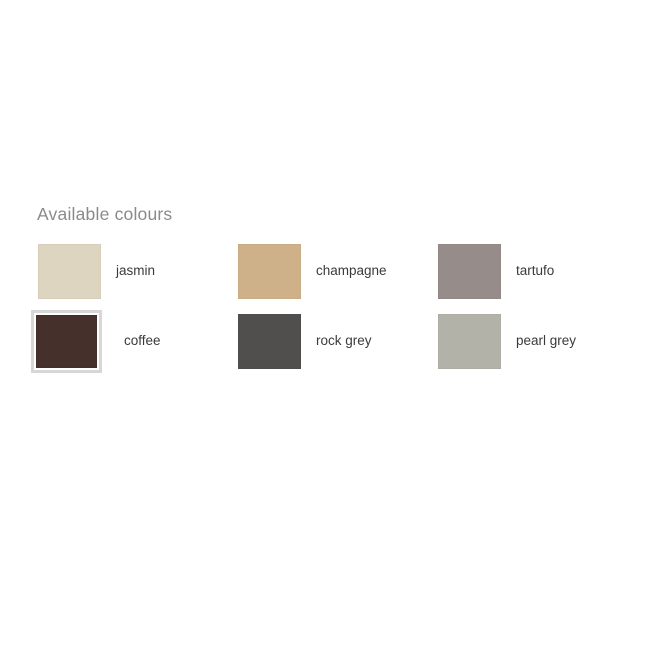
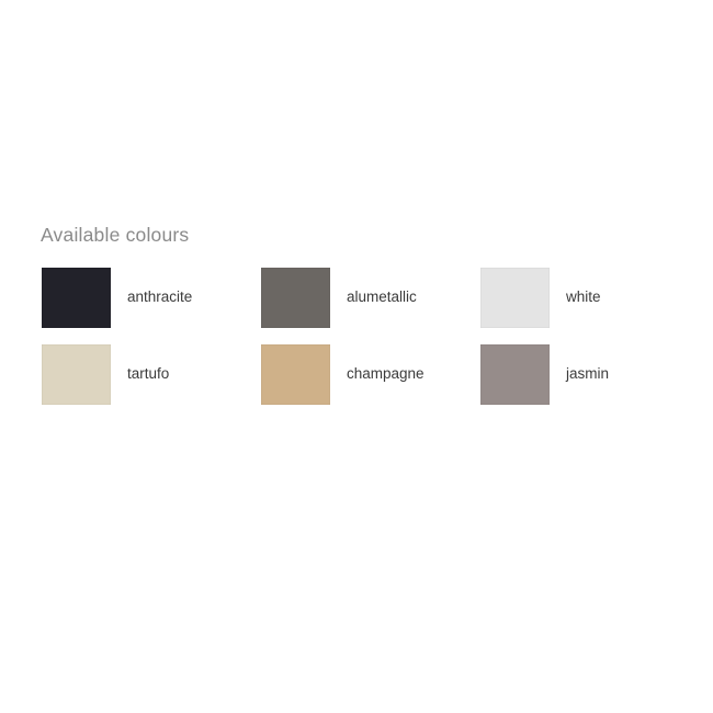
  Available colours
+ anthracite
+ alumetallic
+ white
- jasmin
+ tartufo
  champagne
- tartufo
+ jasmin
- coffee
- rock grey
- pearl grey
